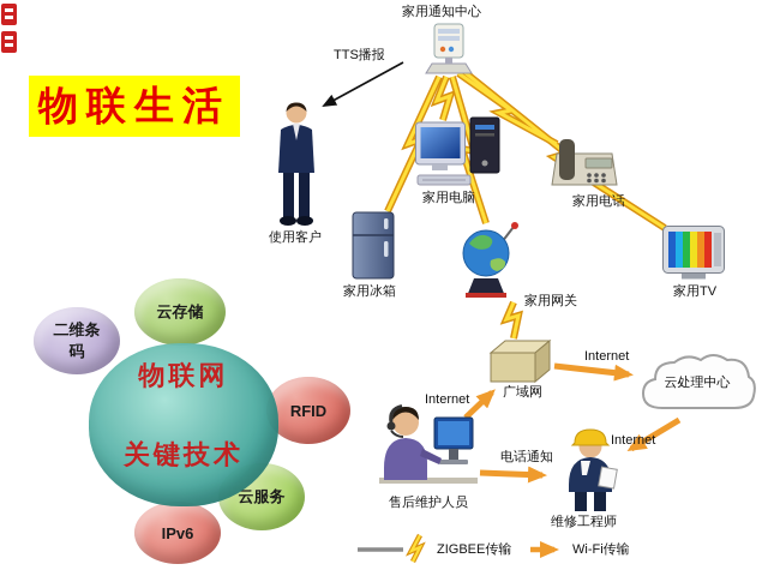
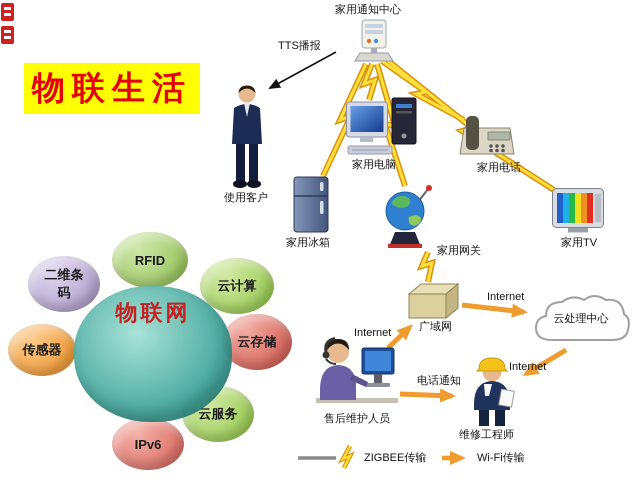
  物联生活
- 云存储
+ RFID
  二维条码
+ 云计算
+ 传感器
- RFID
+ 云存储
  云服务
  IPv6
  物联网
- 关键技术
  家用通知中心
  TTS播报
  使用客户
  家用电脑
  家用电话
  家用冰箱
  家用网关
  家用TV
  广域网
  云处理中心
  Internet
  Internet
  Internet
  电话通知
  售后维护人员
  维修工程师
  ZIGBEE传输
  Wi-Fi传输
